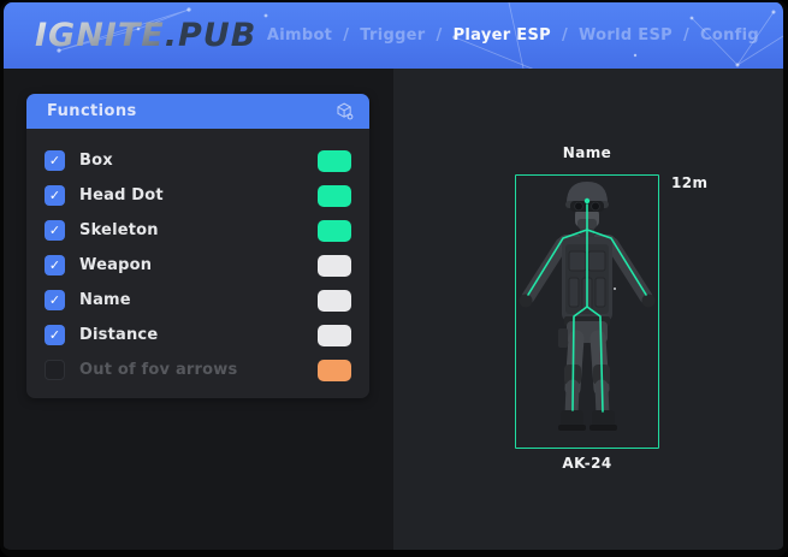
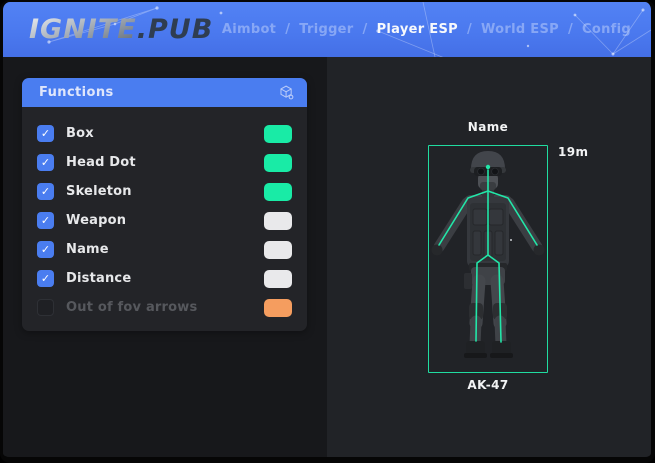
  IGNITE.PUB
  Aimbot
  /
  Trigger
  /
  Player ESP
  /
  World ESP
  /
  Config
  Functions
  Box
  Head Dot
  Skeleton
  Weapon
  Name
  Distance
  Out of fov arrows
  Name
- 12m
+ 19m
- AK-24
+ AK-47
